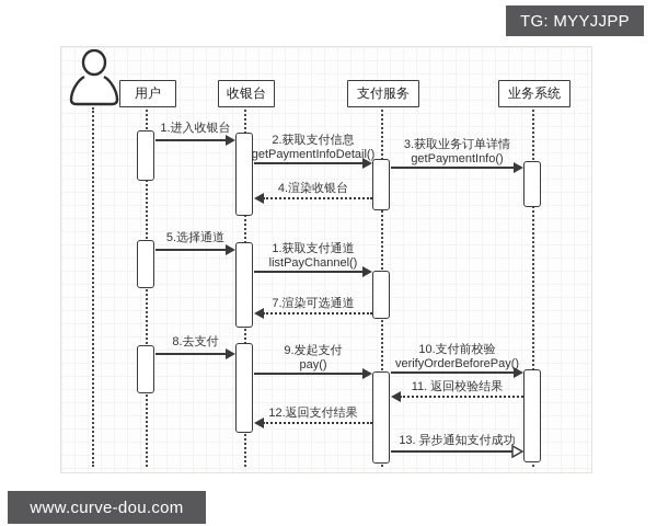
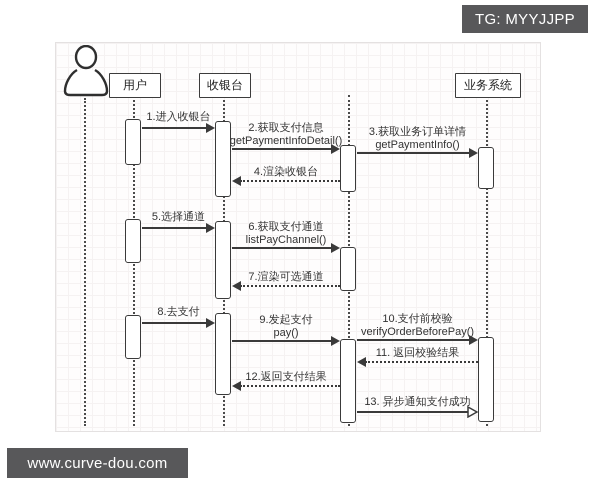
  TG: MYYJJPP
  www.curve-dou.com
  用户
  收银台
- 支付服务
  业务系统
  1.进入收银台
  2.获取支付信息
  getPaymentInfoDetail()
  3.获取业务订单详情
  getPaymentInfo()
  4.渲染收银台
  5.选择通道
- 1.获取支付通道
+ 6.获取支付通道
  listPayChannel()
  7.渲染可选通道
  8.去支付
  9.发起支付
  pay()
  10.支付前校验
  verifyOrderBeforePay()
  11. 返回校验结果
  12.返回支付结果
  13. 异步通知支付成功
